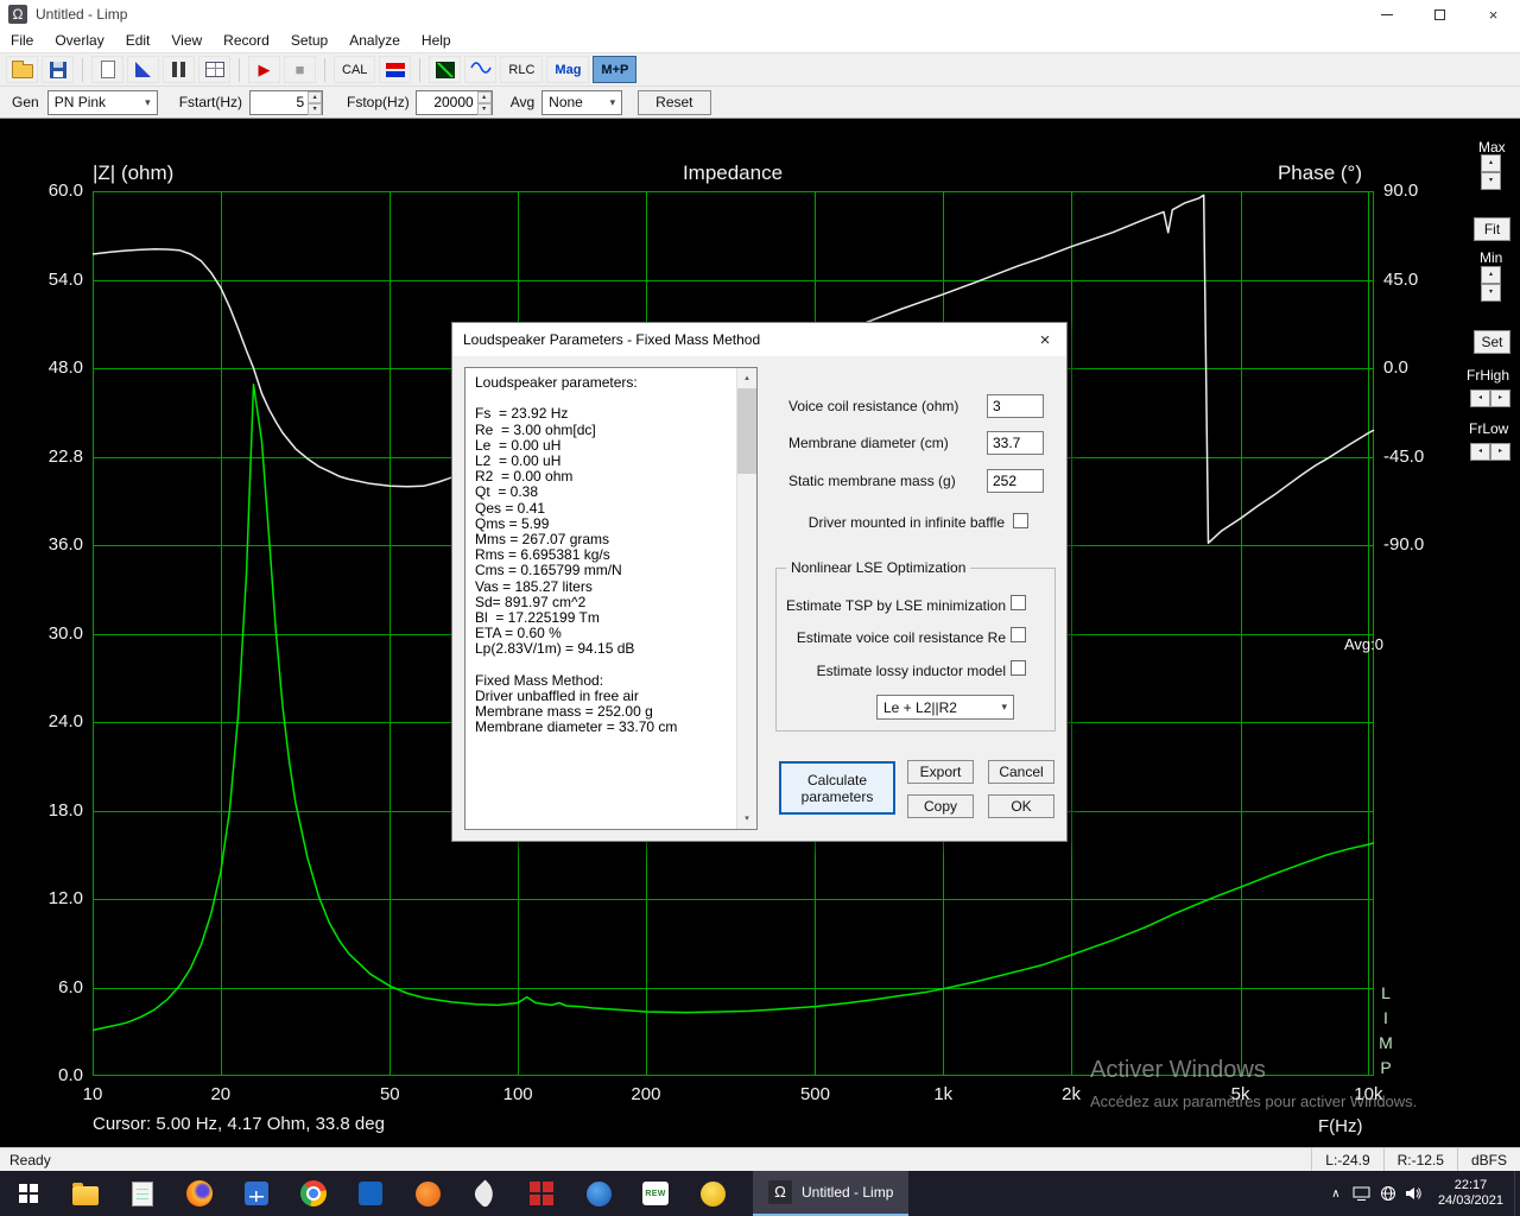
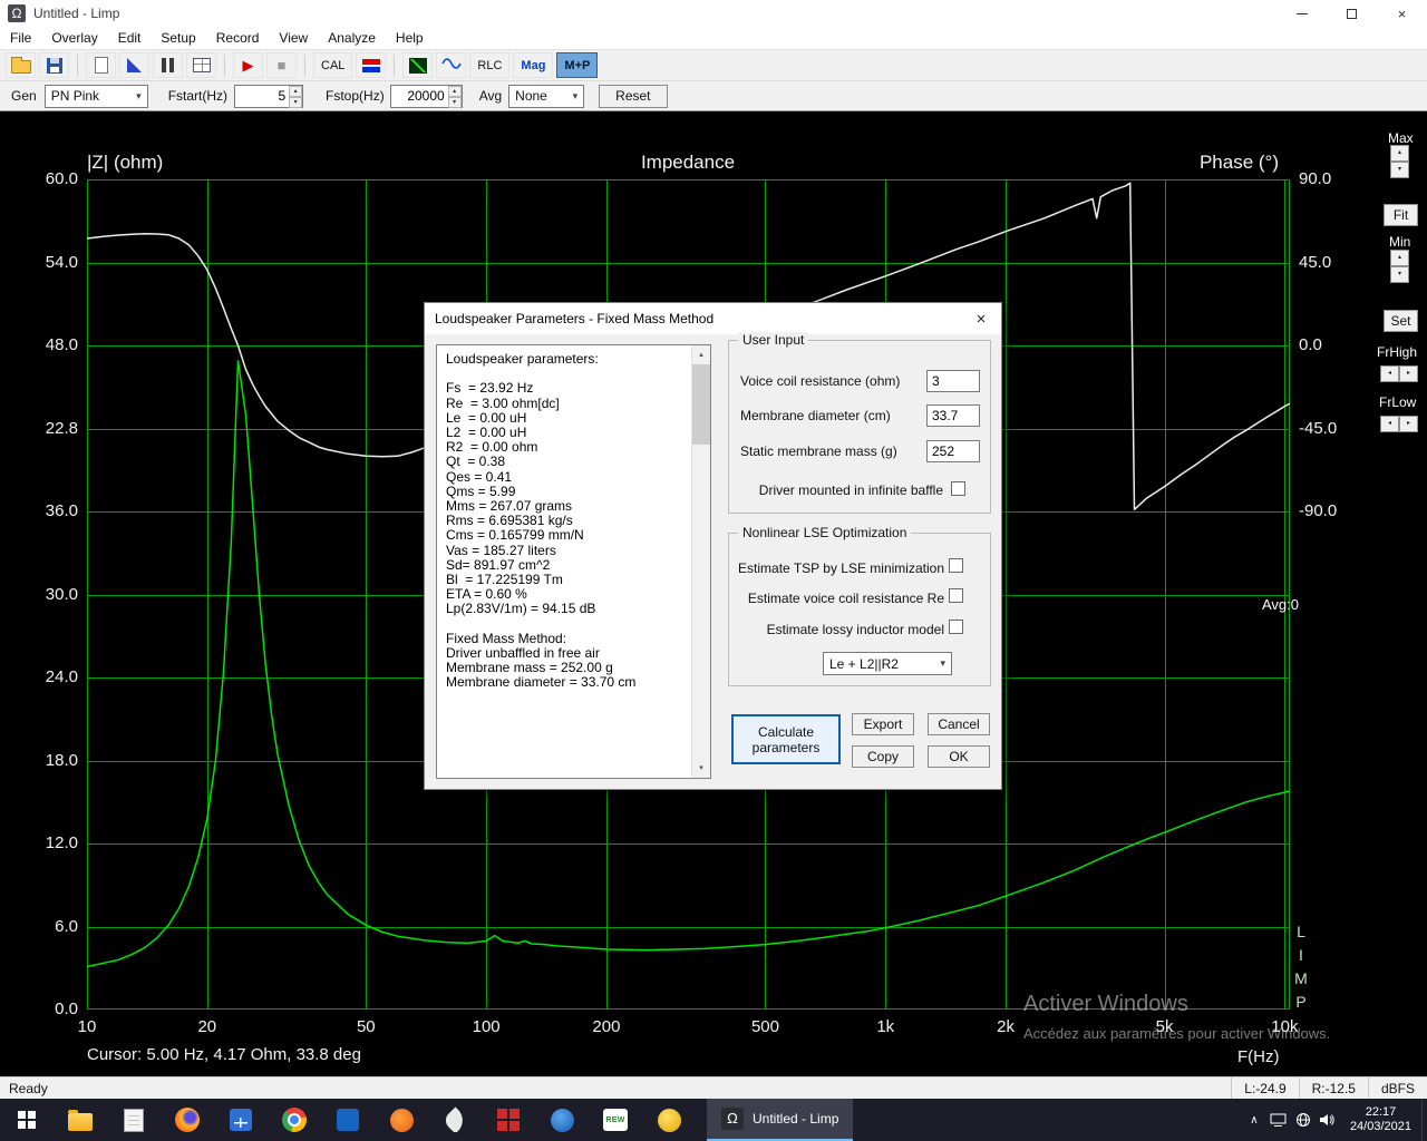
  Ω
  Untitled - Limp
  ×
  File
  Overlay
  Edit
- View
+ Setup
  Record
- Setup
+ View
  Analyze
  Help
  ▶
  ■
  CAL
  RLC
  Mag
  M+P
  Gen
  PN Pink
  ▾
  Fstart(Hz)
  5
  Fstop(Hz)
  20000
  Avg
  None
  ▾
  Reset
  60.0
  54.0
  48.0
  22.8
  36.0
  30.0
  24.0
  18.0
  12.0
  6.0
  0.0
  90.0
  45.0
  0.0
  -45.0
  -90.0
  10
  20
  50
  100
  200
  500
  1k
  2k
  5k
  10k
  |Z| (ohm)
  Impedance
  Phase (°)
  F(Hz)
  Cursor: 5.00 Hz, 4.17 Ohm, 33.8 deg
  Max
  Fit
  Min
  Set
  FrHigh
  FrLow
  Avg:0
  L
  I
  M
  P
  Activer Windows
  Accédez aux paramètres pour activer Windows.
  Loudspeaker Parameters - Fixed Mass Method
  ×
  Loudspeaker parameters:
  Fs = 23.92 Hz
  Re = 3.00 ohm[dc]
  Le = 0.00 uH
  L2 = 0.00 uH
  R2 = 0.00 ohm
  Qt = 0.38
  Qes = 0.41
  Qms = 5.99
  Mms = 267.07 grams
  Rms = 6.695381 kg/s
  Cms = 0.165799 mm/N
  Vas = 185.27 liters
  Sd= 891.97 cm^2
  Bl = 17.225199 Tm
  ETA = 0.60 %
  Lp(2.83V/1m) = 94.15 dB
  Fixed Mass Method:
  Driver unbaffled in free air
  Membrane mass = 252.00 g
  Membrane diameter = 33.70 cm
+ User Input
  Voice coil resistance (ohm)
  3
  Membrane diameter (cm)
  33.7
  Static membrane mass (g)
  252
  Driver mounted in infinite baffle
  Nonlinear LSE Optimization
  Estimate TSP by LSE minimization
  Estimate voice coil resistance Re
  Estimate lossy inductor model
  Le + L2||R2
  ▾
  Calculate parameters
  Export
  Cancel
  Copy
  OK
  Ready
  L:-24.9
  R:-12.5
  dBFS
  Ω
  Untitled - Limp
  ∧
  22:17
  24/03/2021
